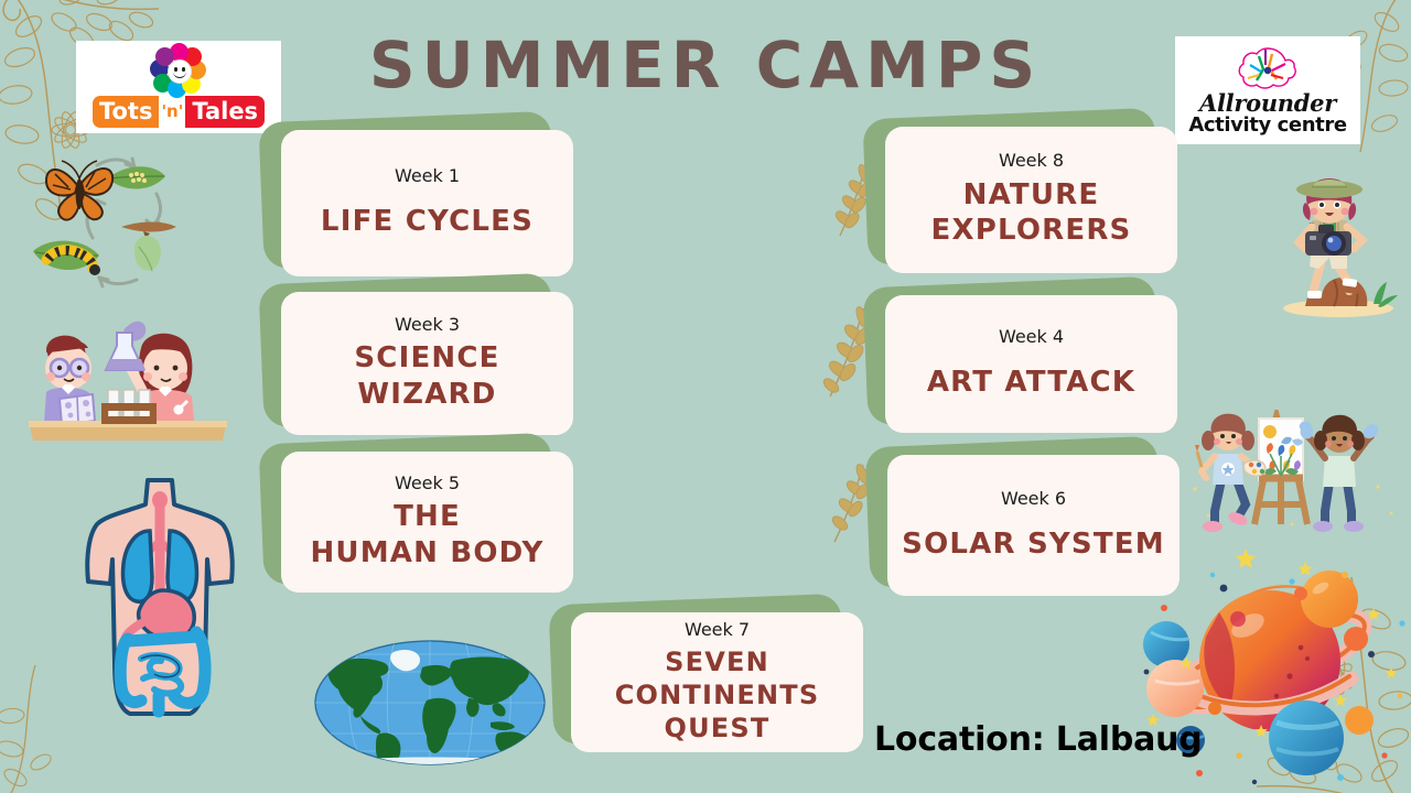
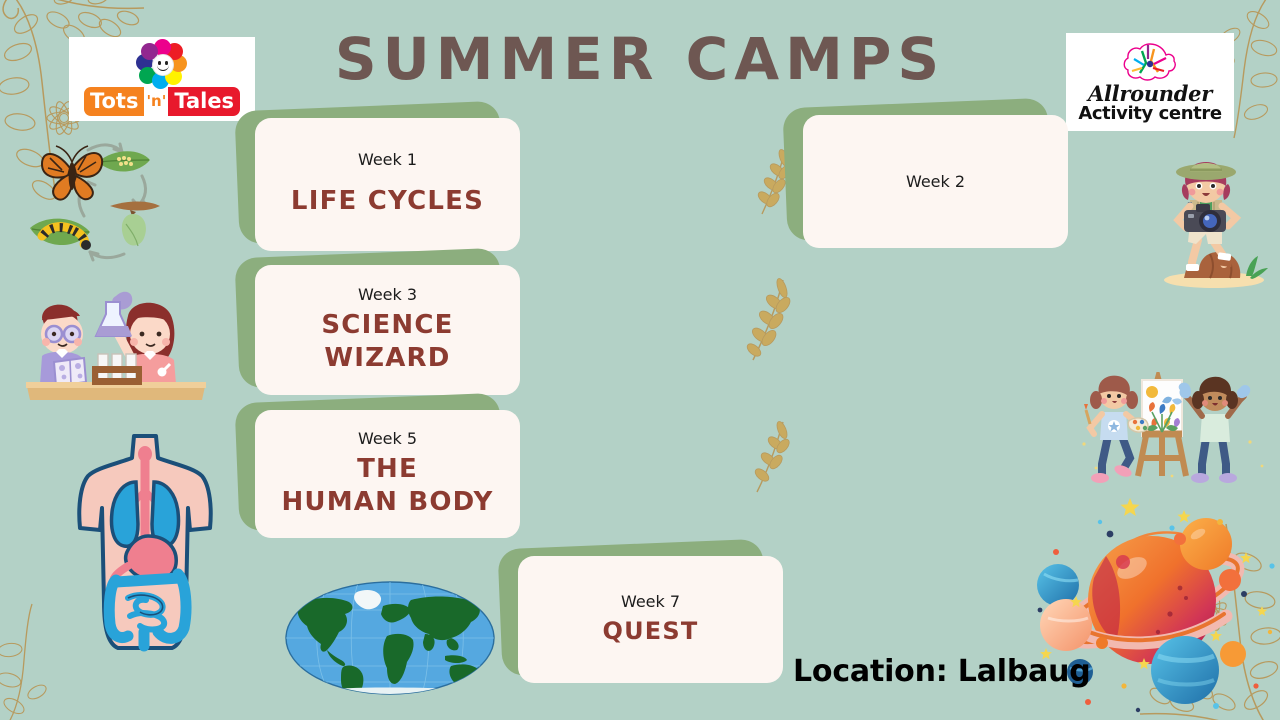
  Tots
  'n'
  Tales
  Allrounder
  Activity centre
  SUMMER CAMPS
  Week 1
  LIFE CYCLES
- Week 8
+ Week 2
- NATURE
- EXPLORERS
  Week 3
  SCIENCE
  WIZARD
- Week 4
- ART ATTACK
  Week 5
  THE
  HUMAN BODY
- Week 6
- SOLAR SYSTEM
  Week 7
- SEVEN CONTINENTS
  QUEST
  Location: Lalbaug
